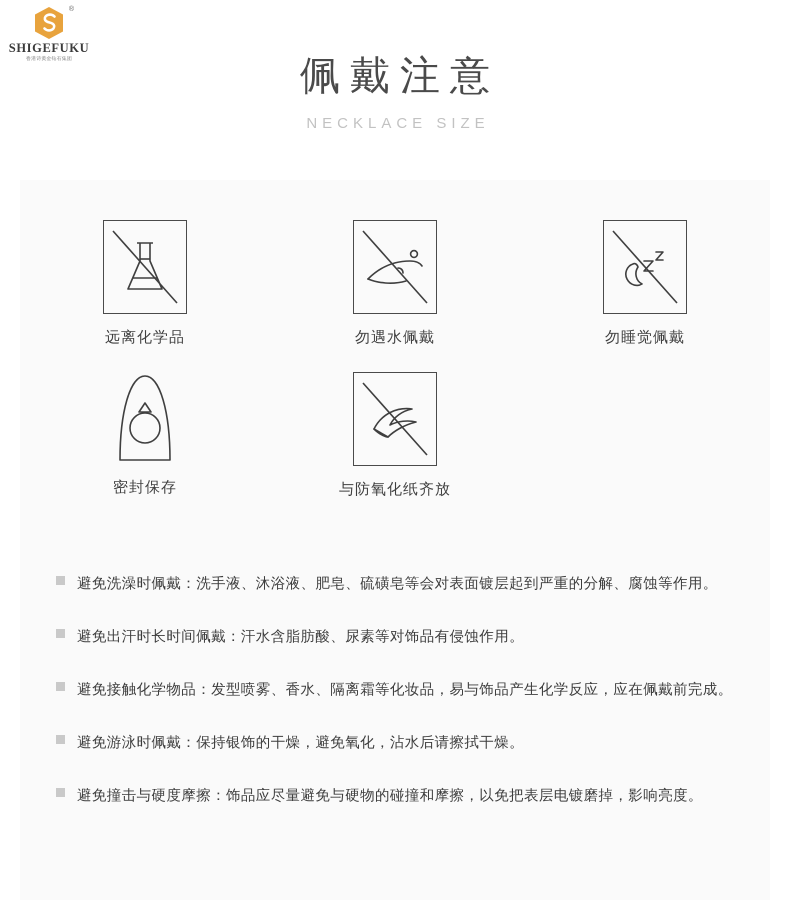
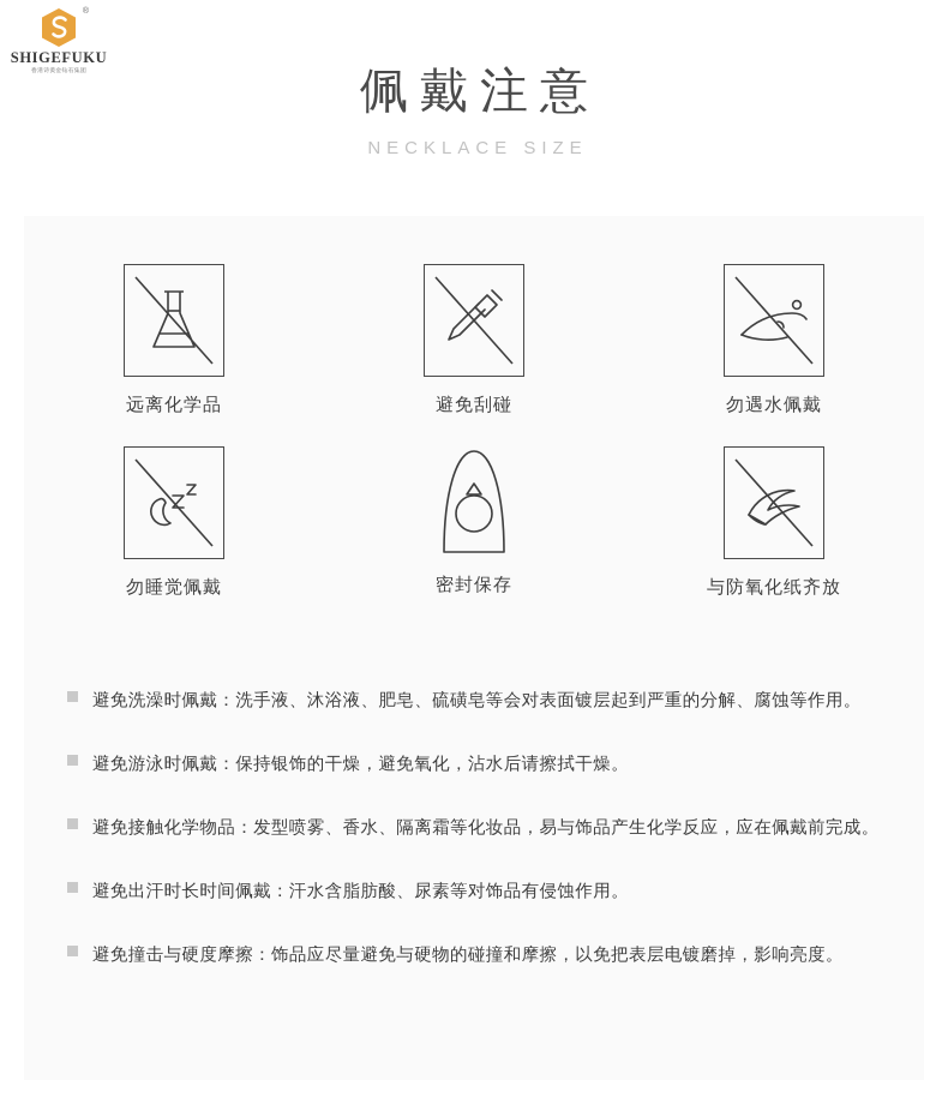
  SHIGEFUKU
  佩戴注意
  NECKLACE SIZE
  远离化学品
+ 避免刮碰
  勿遇水佩戴
  勿睡觉佩戴
  密封保存
  与防氧化纸齐放
  避免洗澡时佩戴：洗手液、沐浴液、肥皂、硫磺皂等会对表面镀层起到严重的分解、腐蚀等作用。
- 避免出汗时长时间佩戴：汗水含脂肪酸、尿素等对饰品有侵蚀作用。
+ 避免游泳时佩戴：保持银饰的干燥，避免氧化，沾水后请擦拭干燥。
  避免接触化学物品：发型喷雾、香水、隔离霜等化妆品，易与饰品产生化学反应，应在佩戴前完成。
- 避免游泳时佩戴：保持银饰的干燥，避免氧化，沾水后请擦拭干燥。
+ 避免出汗时长时间佩戴：汗水含脂肪酸、尿素等对饰品有侵蚀作用。
  避免撞击与硬度摩擦：饰品应尽量避免与硬物的碰撞和摩擦，以免把表层电镀磨掉，影响亮度。
